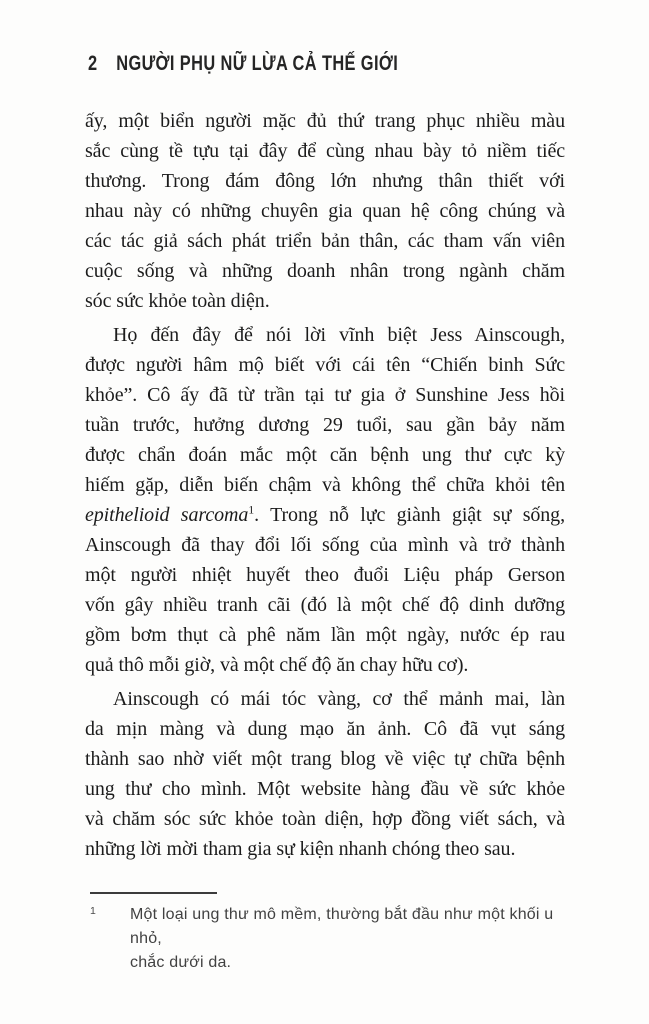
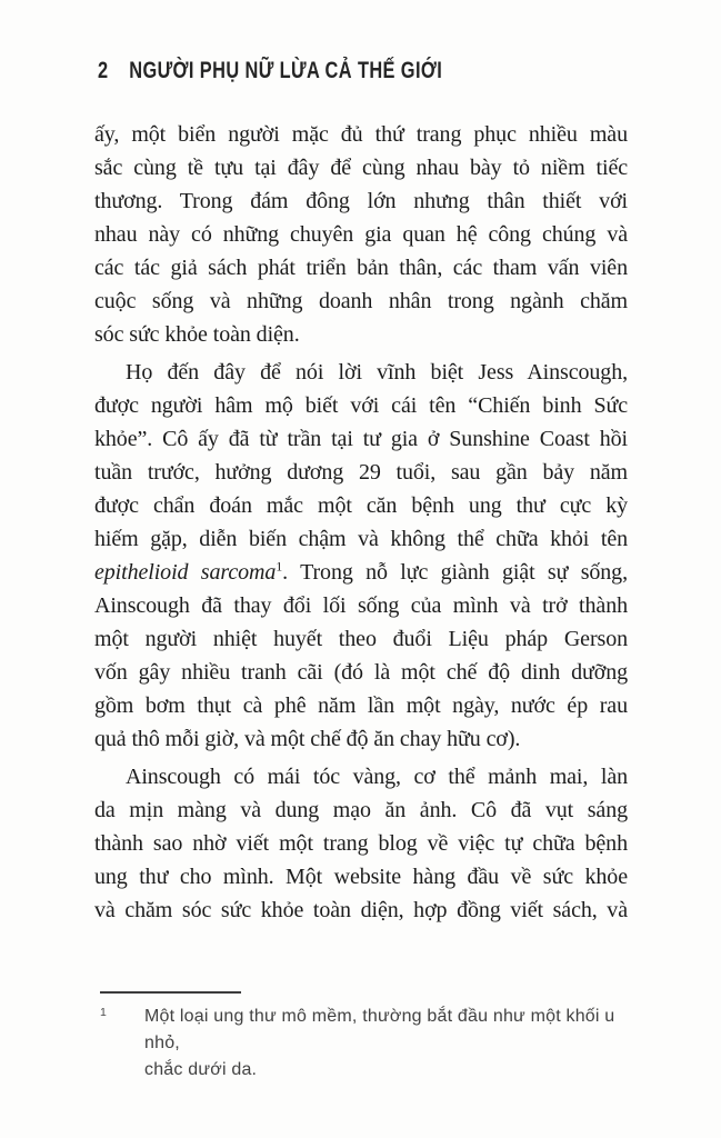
  2 NGƯỜI PHỤ NỮ LỪA CẢ THẾ GIỚI
  ấy, một biển người mặc đủ thứ trang phục nhiều màu
  sắc cùng tề tựu tại đây để cùng nhau bày tỏ niềm tiếc
  thương. Trong đám đông lớn nhưng thân thiết với
  nhau này có những chuyên gia quan hệ công chúng và
  các tác giả sách phát triển bản thân, các tham vấn viên
  cuộc sống và những doanh nhân trong ngành chăm
  sóc sức khỏe toàn diện.
  Họ đến đây để nói lời vĩnh biệt Jess Ainscough,
  được người hâm mộ biết với cái tên “Chiến binh Sức
- khỏe”. Cô ấy đã từ trần tại tư gia ở Sunshine Jess hồi
+ khỏe”. Cô ấy đã từ trần tại tư gia ở Sunshine Coast hồi
  tuần trước, hưởng dương 29 tuổi, sau gần bảy năm
  được chẩn đoán mắc một căn bệnh ung thư cực kỳ
  hiếm gặp, diễn biến chậm và không thể chữa khỏi tên
  epithelioid sarcoma1. Trong nỗ lực giành giật sự sống,
  Ainscough đã thay đổi lối sống của mình và trở thành
  một người nhiệt huyết theo đuổi Liệu pháp Gerson
  vốn gây nhiều tranh cãi (đó là một chế độ dinh dưỡng
  gồm bơm thụt cà phê năm lần một ngày, nước ép rau
  quả thô mỗi giờ, và một chế độ ăn chay hữu cơ).
  Ainscough có mái tóc vàng, cơ thể mảnh mai, làn
  da mịn màng và dung mạo ăn ảnh. Cô đã vụt sáng
  thành sao nhờ viết một trang blog về việc tự chữa bệnh
  ung thư cho mình. Một website hàng đầu về sức khỏe
  và chăm sóc sức khỏe toàn diện, hợp đồng viết sách, và
- những lời mời tham gia sự kiện nhanh chóng theo sau.
  1
  Một loại ung thư mô mềm, thường bắt đầu như một khối u nhỏ,
  chắc dưới da.
